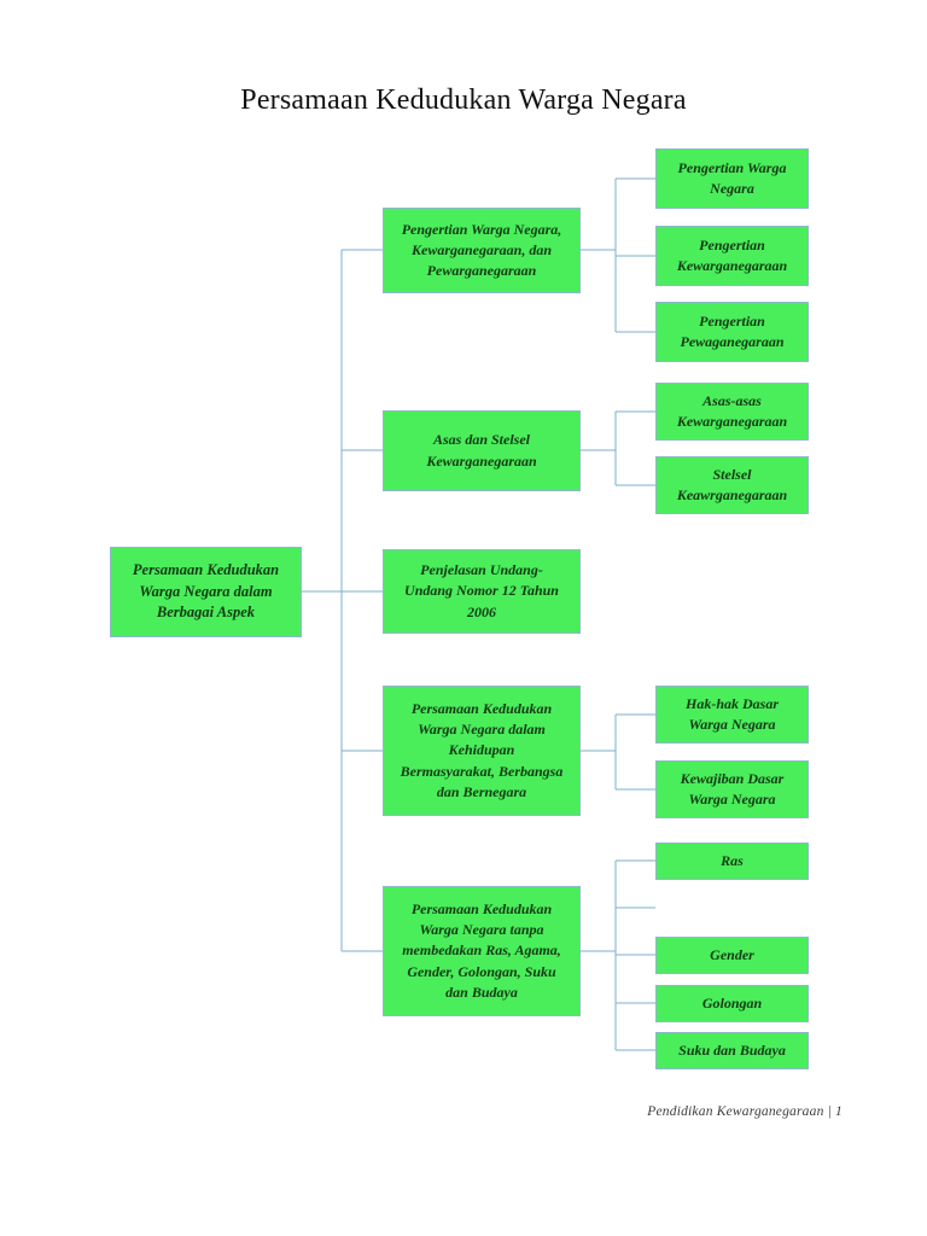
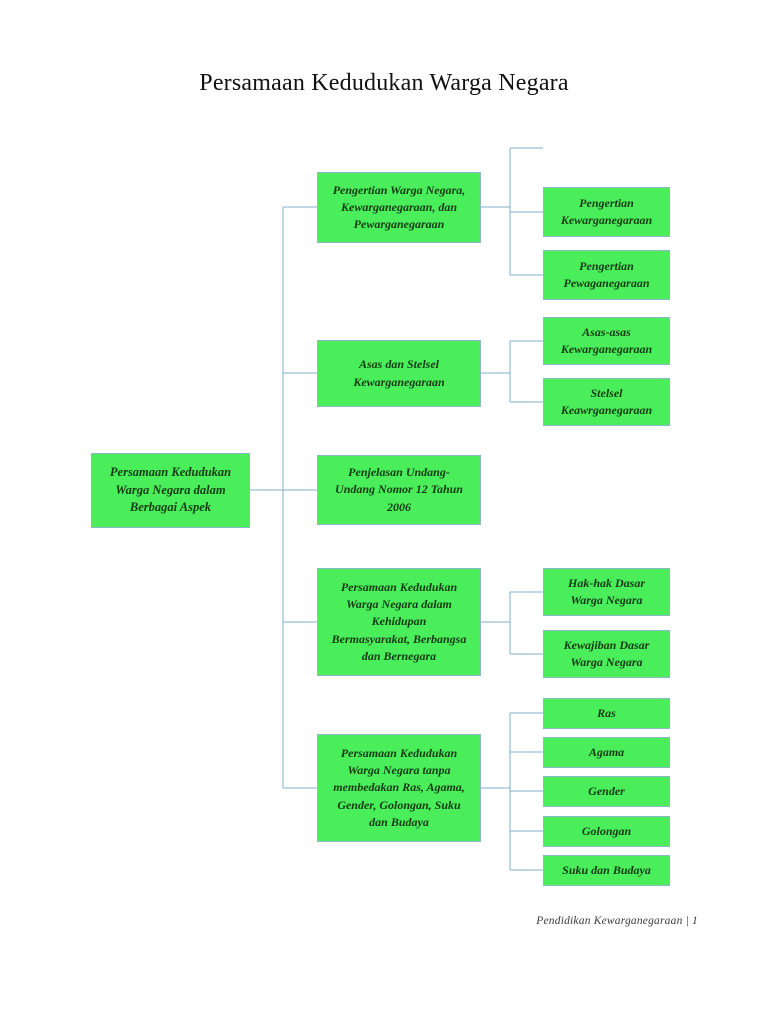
  Persamaan Kedudukan Warga Negara
  Persamaan Kedudukan
  Warga Negara dalam
  Berbagai Aspek
  Pengertian Warga Negara,
  Kewarganegaraan, dan
  Pewarganegaraan
- Pengertian Warga
- Negara
  Pengertian
  Kewarganegaraan
  Pengertian
  Pewaganegaraan
  Asas dan Stelsel
  Kewarganegaraan
  Asas-asas
  Kewarganegaraan
  Stelsel
  Keawrganegaraan
  Penjelasan Undang-
  Undang Nomor 12 Tahun
  2006
  Persamaan Kedudukan
  Warga Negara dalam
  Kehidupan
  Bermasyarakat, Berbangsa
  dan Bernegara
  Hak-hak Dasar
  Warga Negara
  Kewajiban Dasar
  Warga Negara
  Persamaan Kedudukan
  Warga Negara tanpa
  membedakan Ras, Agama,
  Gender, Golongan, Suku
  dan Budaya
  Ras
+ Agama
  Gender
  Golongan
  Suku dan Budaya
  Pendidikan Kewarganegaraan | 1
